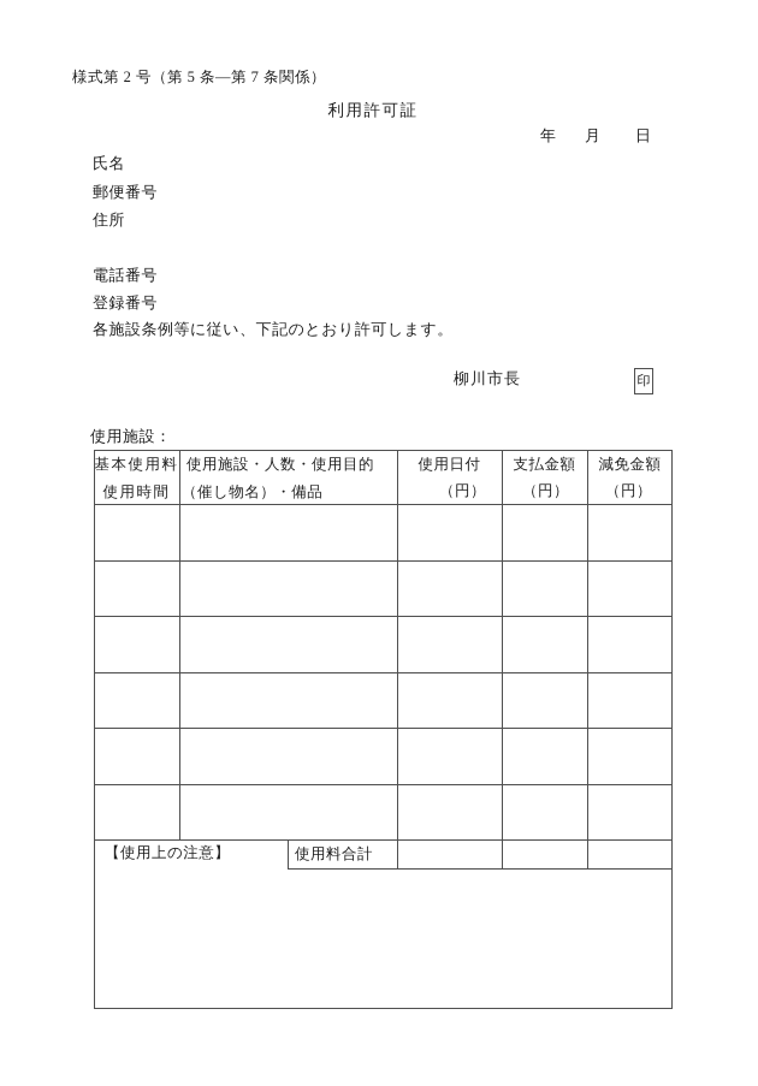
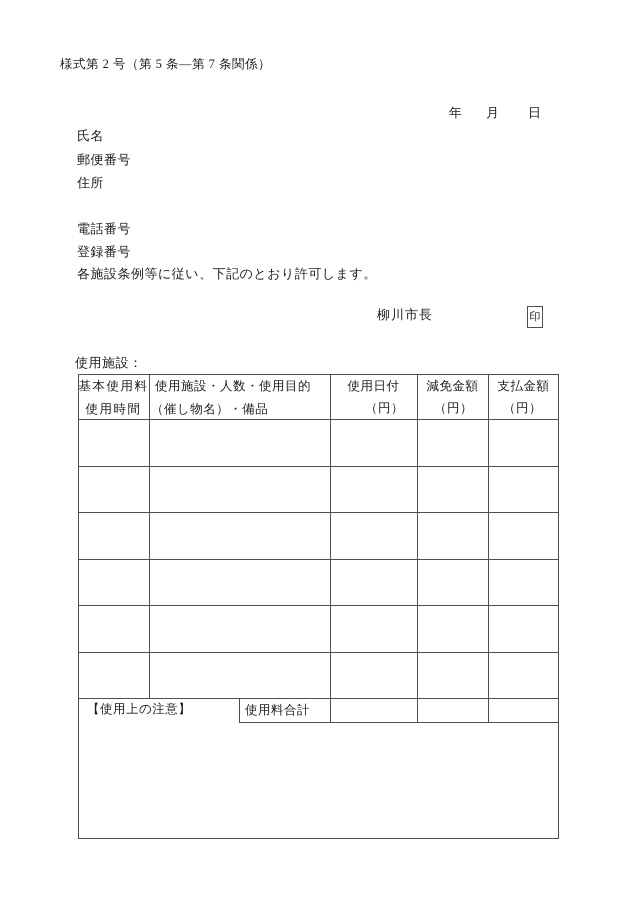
  様式第 2 号（第 5 条―第 7 条関係）
- 利用許可証
  年
  月
  日
  氏名
  郵便番号
  住所
  電話番号
  登録番号
  各施設条例等に従い、下記のとおり許可します。
  柳川市長
  印
  使用施設：
  基本使用料
  使用時間
  使用施設・人数・使用目的
  （催し物名）・備品
  使用日付
  （円）
- 支払金額
+ 減免金額
  （円）
- 減免金額
+ 支払金額
  （円）
  使用料合計
  【使用上の注意】
